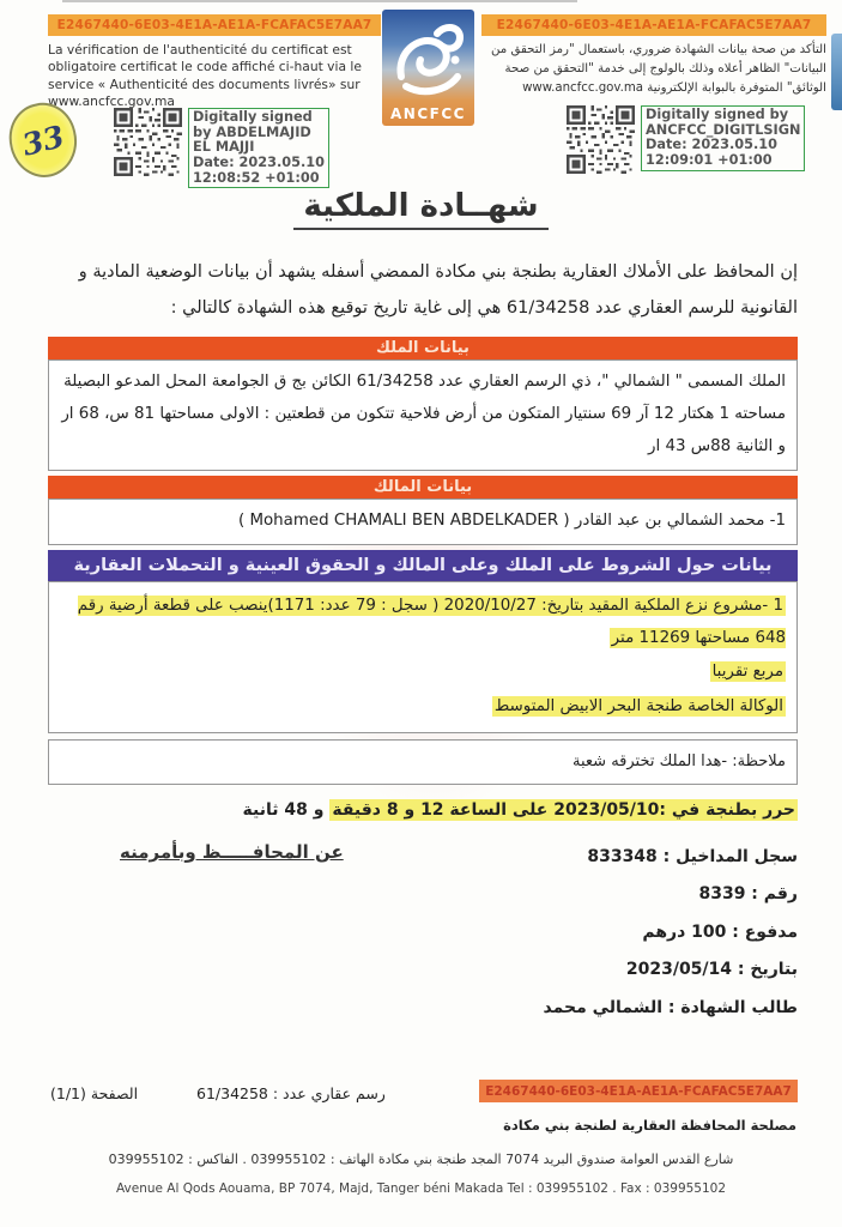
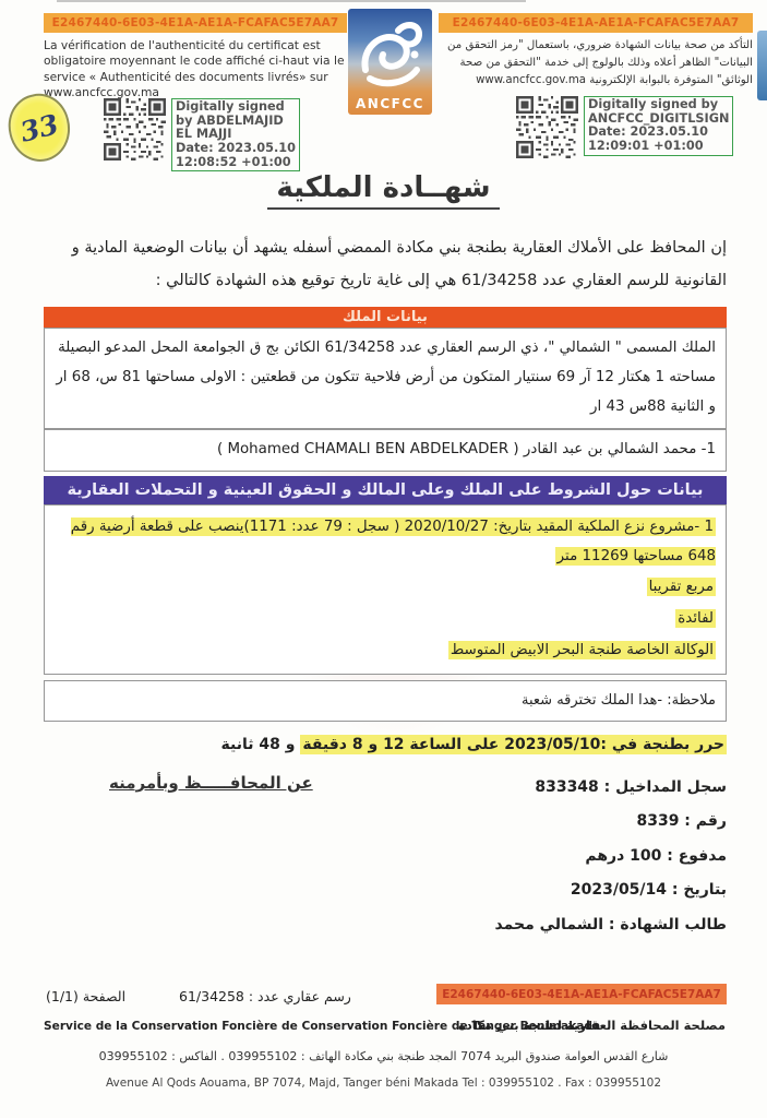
  E2467440-6E03-4E1A-AE1A-FCAFAC5E7AA7
- La vérification de l'authenticité du certificat est obligatoire certificat le code affiché ci-haut via le service « Authenticité des documents livrés» sur www.ancfcc.gov.ma
+ La vérification de l'authenticité du certificat est obligatoire moyennant le code affiché ci-haut via le service « Authenticité des documents livrés» sur www.ancfcc.gov.ma
  ANCFCC
  E2467440-6E03-4E1A-AE1A-FCAFAC5E7AA7
  التأكد من صحة بيانات الشهادة ضروري، باستعمال "رمز التحقق من البيانات" الظاهر أعلاه وذلك بالولوج إلى خدمة "التحقق من صحة الوثائق" المتوفرة بالبوابة الإلكترونية www.ancfcc.gov.ma
  Digitally signed
  by ABDELMAJID
  EL MAJJI
  Date: 2023.05.10
  12:08:52 +01:00
  Digitally signed by
  ANCFCC_DIGITLSIGN
  Date: 2023.05.10
  12:09:01 +01:00
  شهــادة الملكية
  إن المحافظ على الأملاك العقارية بطنجة بني مكادة الممضي أسفله يشهد أن بيانات الوضعية المادية و القانونية للرسم العقاري عدد 61/34258 هي إلى غاية تاريخ توقيع هذه الشهادة كالتالي :
  بيانات الملك
  الملك المسمى " الشمالي "، ذي الرسم العقاري عدد 61/34258 الكائن بج ق الجوامعة المحل المدعو البصيلة مساحته 1 هكتار 12 آر 69 سنتيار المتكون من أرض فلاحية تتكون من قطعتين : الاولى مساحتها 81 س، 68 ار و الثانية 88س 43 ار
- بيانات المالك
  1- محمد الشمالي بن عبد القادر ( Mohamed CHAMALI BEN ABDELKADER )
  بيانات حول الشروط على الملك وعلى المالك و الحقوق العينية و التحملات العقارية
  1 -مشروع نزع الملكية المقيد بتاريخ: 2020/10/27 ( سجل : 79 عدد: 1171)ينصب على قطعة أرضية رقم 648 مساحتها 11269 متر
  مربع تقريبا
+ لفائدة
  الوكالة الخاصة طنجة البحر الابيض المتوسط
  ملاحظة: -هدا الملك تخترقه شعبة
  حرر بطنجة في :2023/05/10 على الساعة 12 و 8 دقيقة و 48 ثانية
  سجل المداخيل : 833348
  رقم : 8339
  مدفوع : 100 درهم
  بتاريخ : 2023/05/14
  طالب الشهادة : الشمالي محمد
  عن المحافـــــظ وبأمرمنه
  الصفحة (1/1)
  رسم عقاري عدد : 61/34258
  E2467440-6E03-4E1A-AE1A-FCAFAC5E7AA7
+ Service de la Conservation Foncière de Conservation Foncière de Tanger Benimakada
  مصلحة المحافظة العقارية لطنجة بني مكادة
  شارع القدس العوامة صندوق البريد 7074 المجد طنجة بني مكادة الهاتف : 039955102 . الفاكس : 039955102
  Avenue Al Qods Aouama, BP 7074, Majd, Tanger béni Makada Tel : 039955102 . Fax : 039955102
